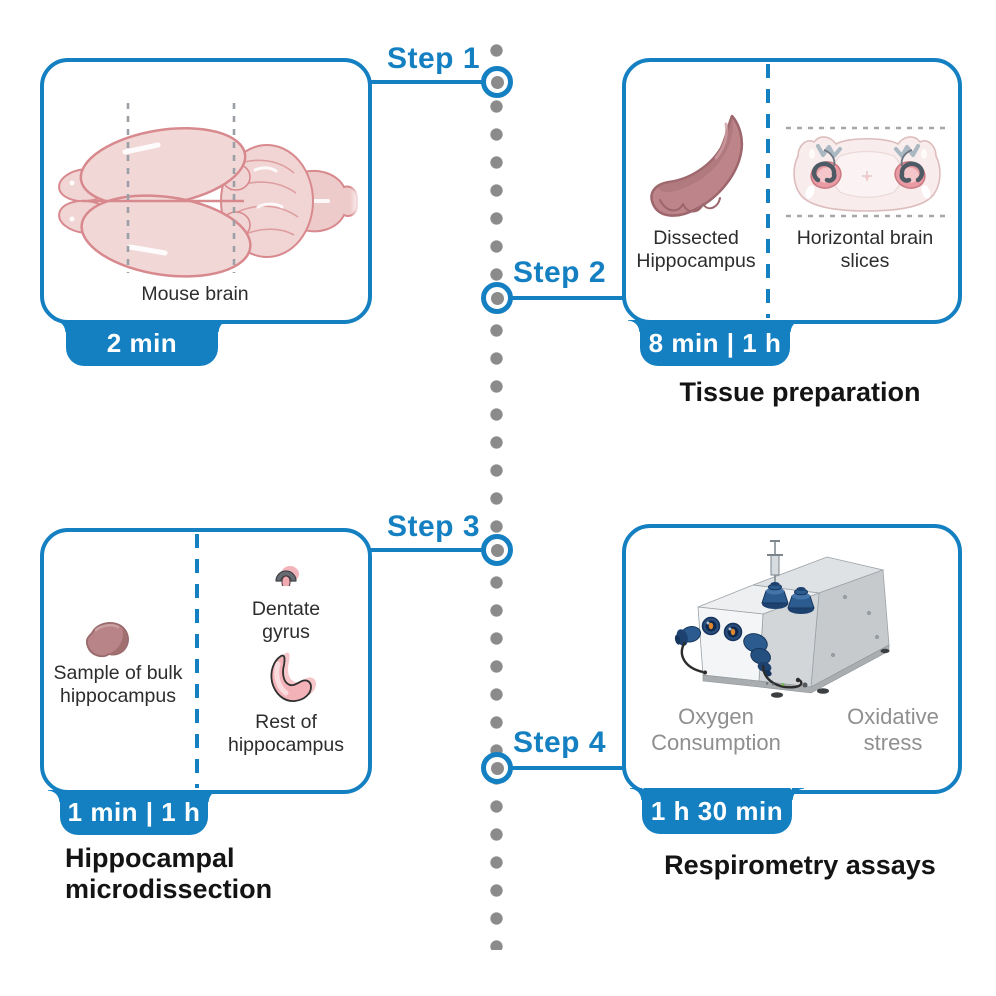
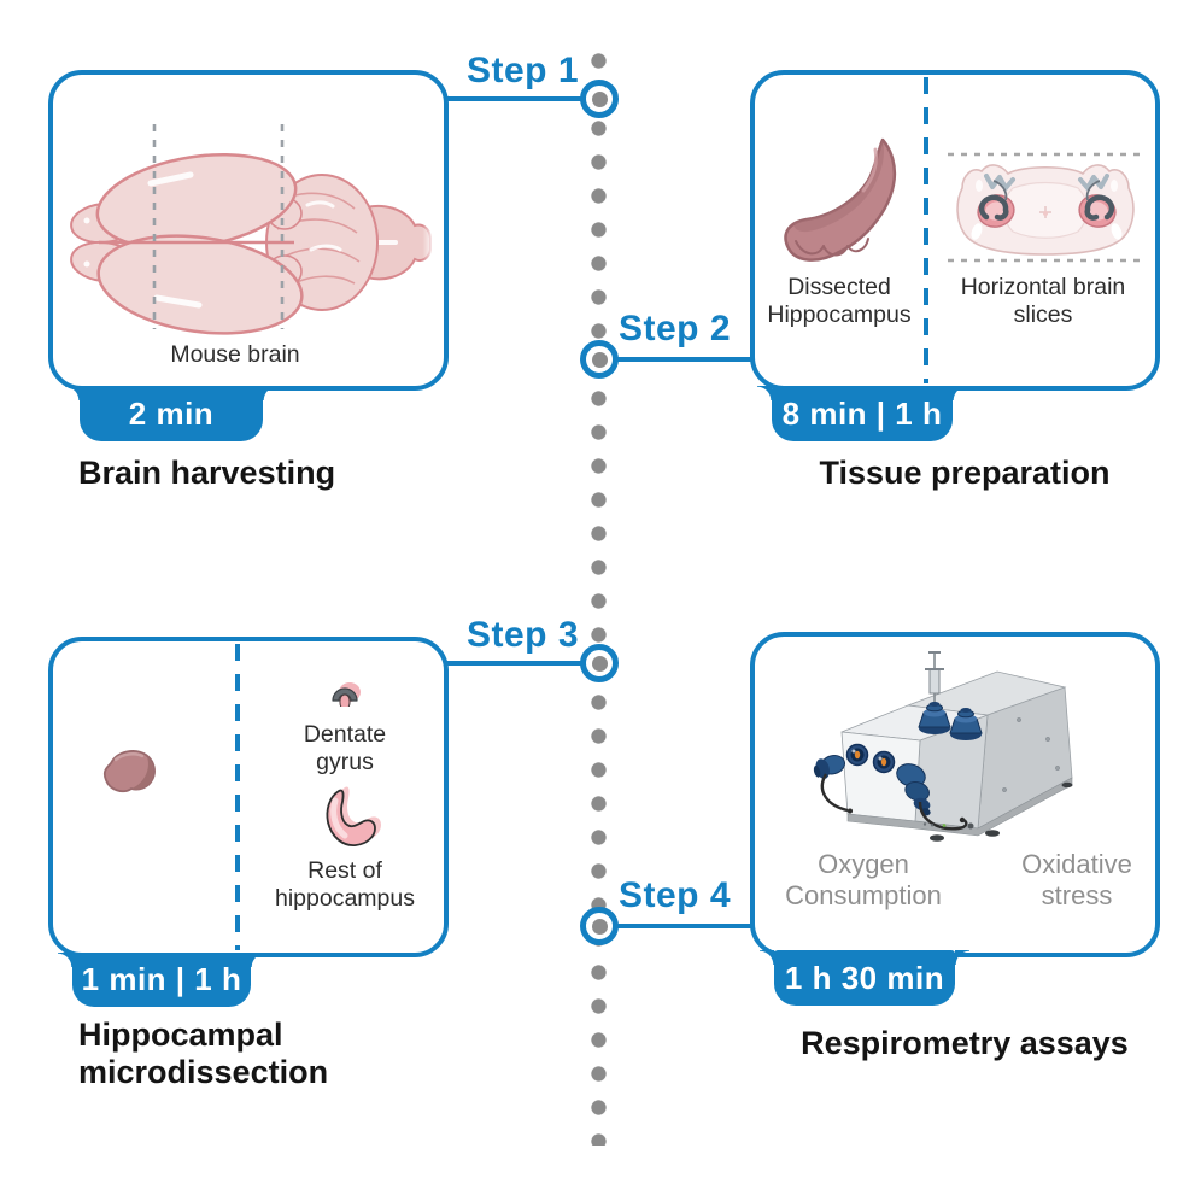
  Step 1
  Step 2
  Step 3
  Step 4
  Mouse brain
  2 min
+ Brain harvesting
  Dissected Hippocampus
  Horizontal brain slices
  8 min | 1 h
  Tissue preparation
- Sample of bulk hippocampus
  Dentate gyrus
  Rest of hippocampus
  1 min | 1 h
  Hippocampal microdissection
  Oxygen Consumption
  Oxidative stress
  1 h 30 min
  Respirometry assays
